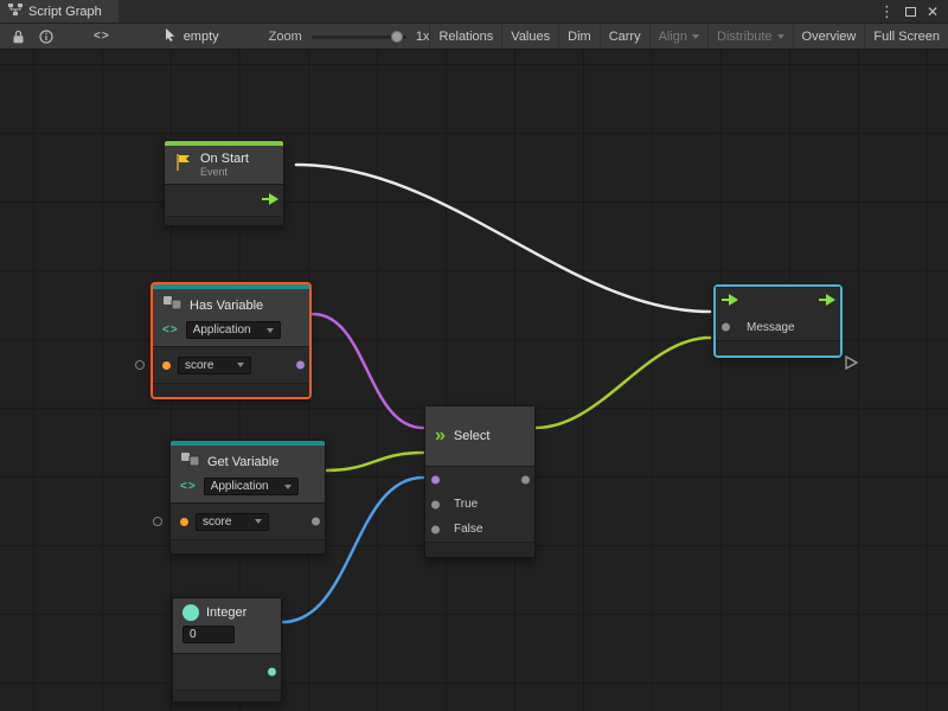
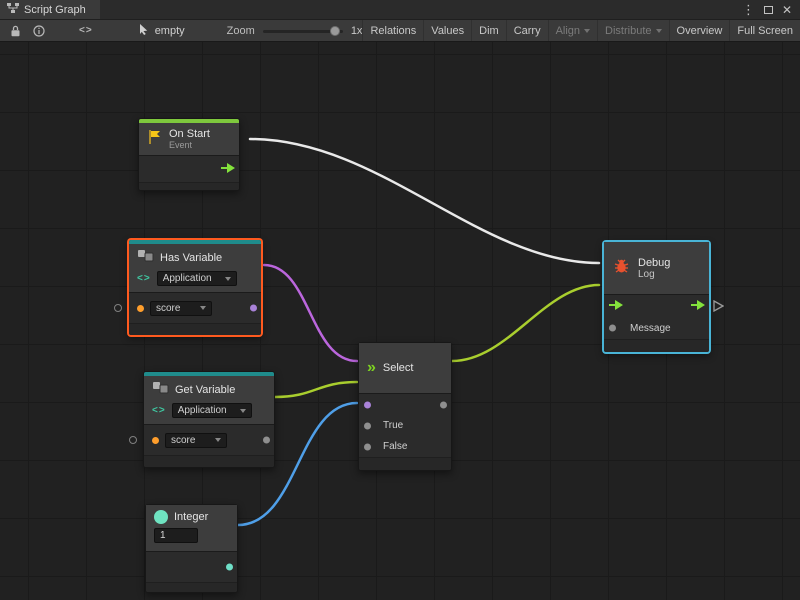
  Script Graph
  ⋮
  ✕
  <>
  empty
  Zoom
  1x
  Relations
  Values
  Dim
  Carry
  Align
  Distribute
  Overview
  Full Screen
  On Start
  Event
  Has Variable
  <>
  Application
  score
  Get Variable
  <>
  Application
  score
  »
  Select
  True
  False
  Integer
- 0
+ 1
+ Debug
+ Log
  Message
